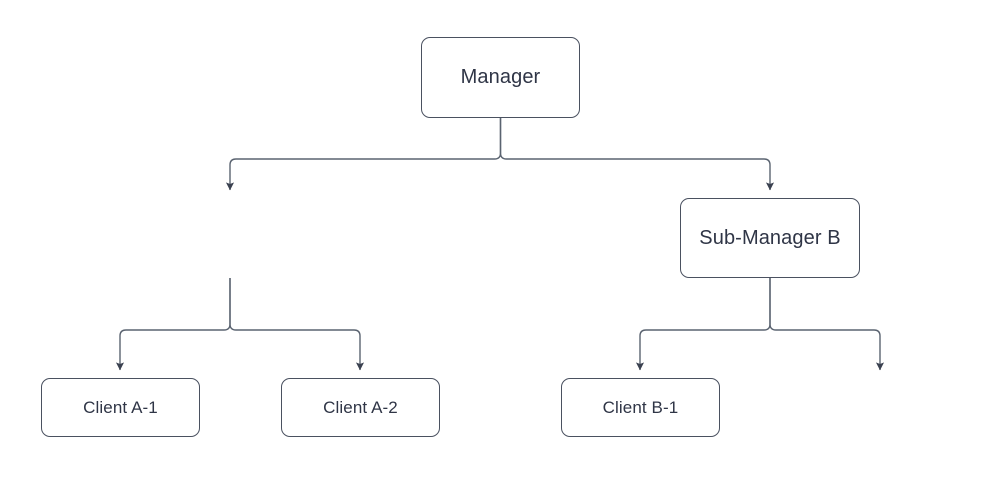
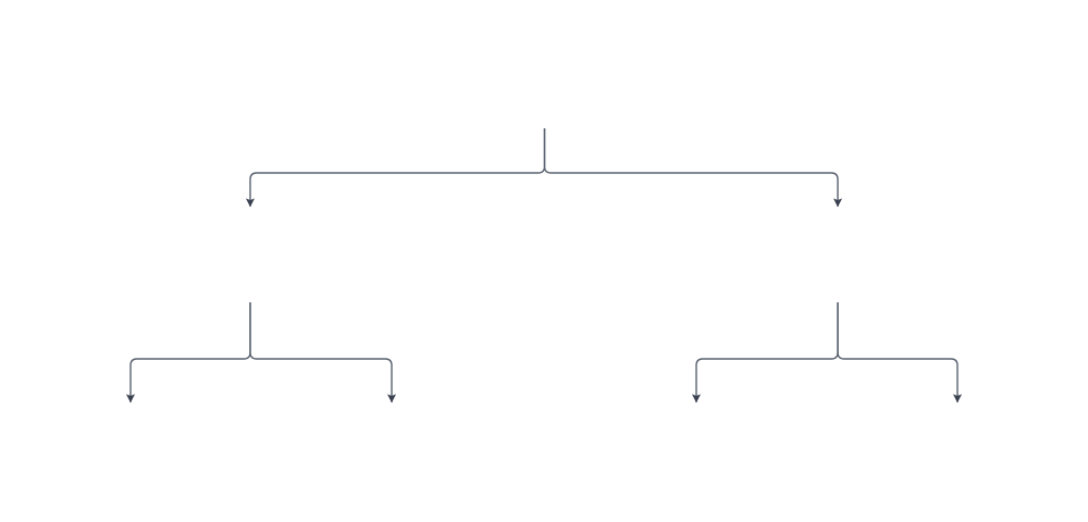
- Manager
- Sub-Manager B
- Client A-1
- Client A-2
- Client B-1
